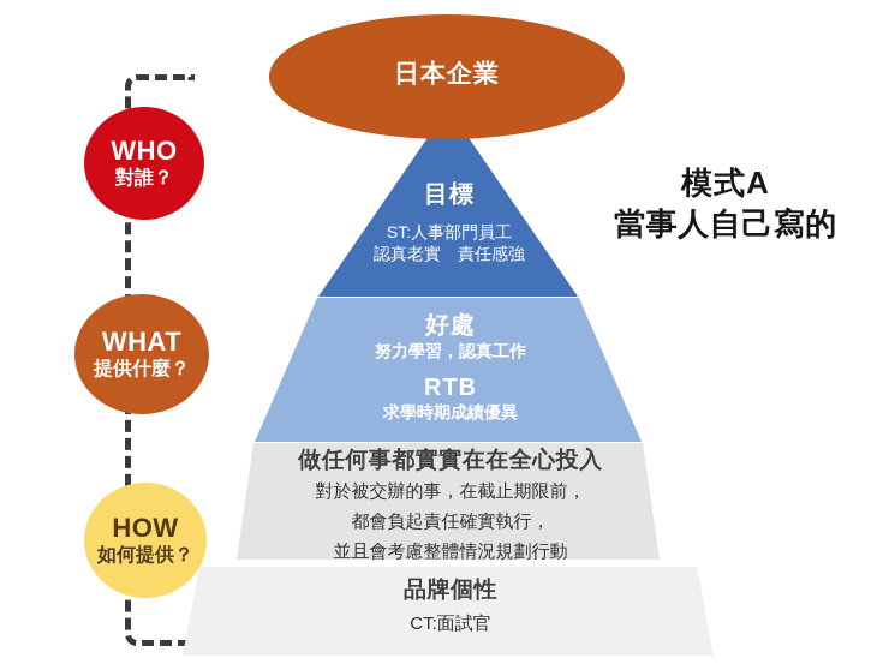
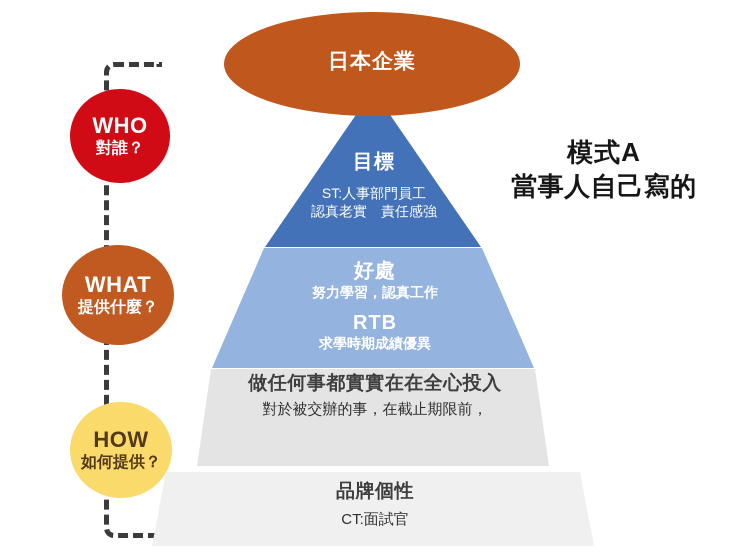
  日本企業
  WHO
  對誰？
  WHAT
  提供什麼？
  HOW
  如何提供？
  目標
  ST:人事部門員工
  認真老實 責任感強
  好處
  努力學習，認真工作
  RTB
  求學時期成績優異
  做任何事都實實在在全心投入
  對於被交辦的事，在截止期限前，
- 都會負起責任確實執行，
- 並且會考慮整體情況規劃行動
  品牌個性
  CT:面試官
  模式A
  當事人自己寫的
